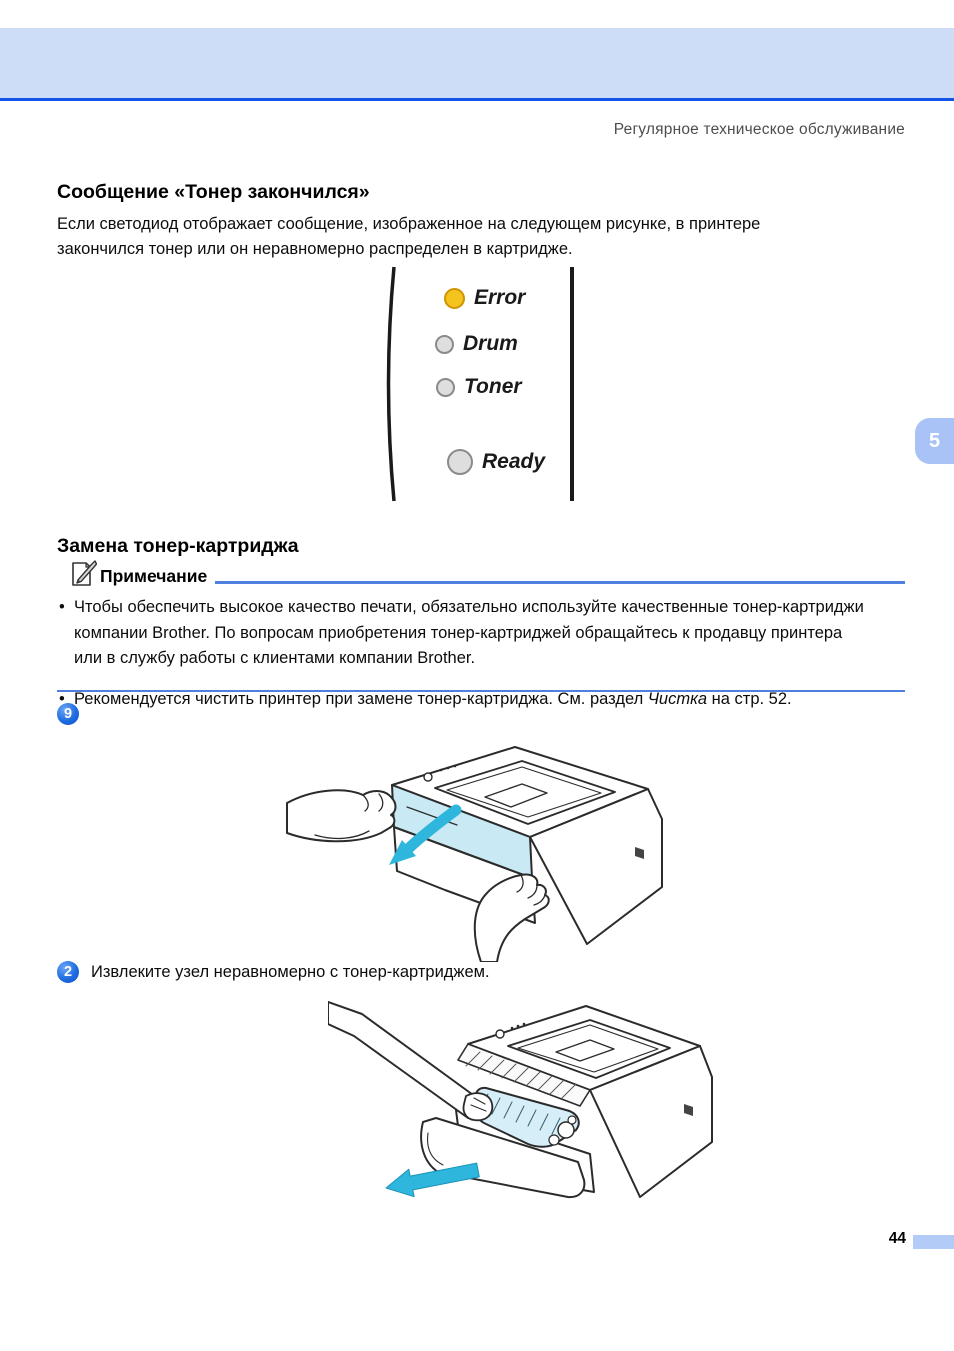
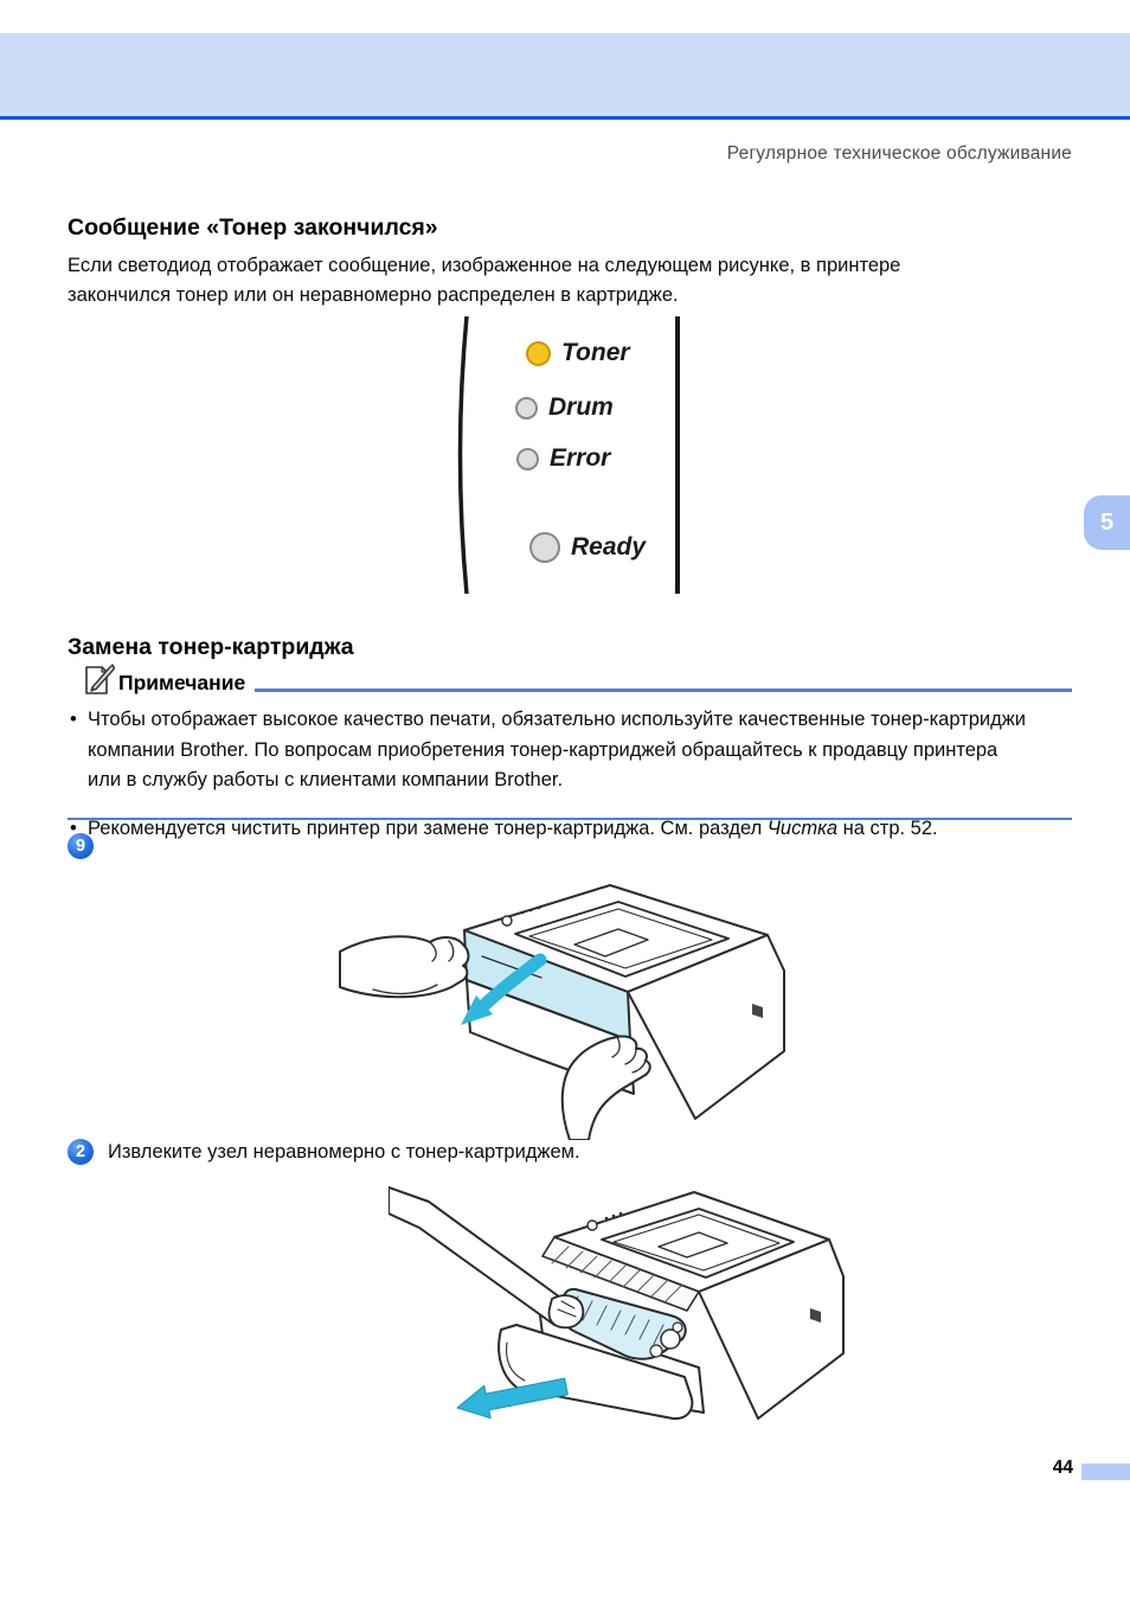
  Регулярное техническое обслуживание
  5
  Сообщение «Тонер закончился»
  Если светодиод отображает сообщение, изображенное на следующем рисунке, в принтере закончился тонер или он неравномерно распределен в картридже.
- Error
+ Toner
  Drum
- Toner
+ Error
  Ready
  Замена тонер-картриджа
  Примечание
  •
- Чтобы обеспечить высокое качество печати, обязательно используйте качественные тонер-картриджи компании Brother. По вопросам приобретения тонер-картриджей обращайтесь к продавцу принтера или в службу работы с клиентами компании Brother.
+ Чтобы отображает высокое качество печати, обязательно используйте качественные тонер-картриджи компании Brother. По вопросам приобретения тонер-картриджей обращайтесь к продавцу принтера или в службу работы с клиентами компании Brother.
  •
  Рекомендуется чистить принтер при замене тонер-картриджа. См. раздел Чистка на стр. 52.
  9
  2
  Извлеките узел неравномерно с тонер-картриджем.
  44
